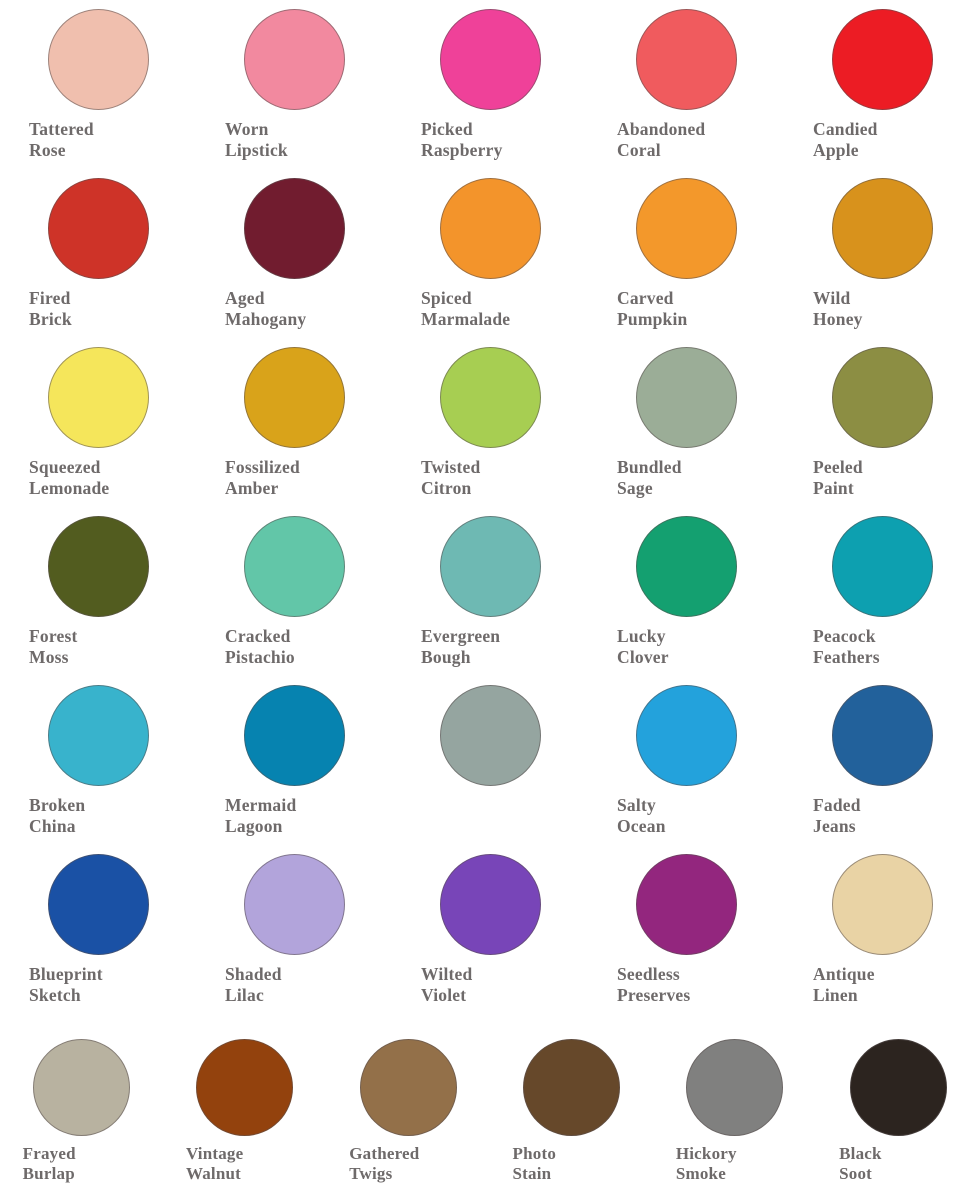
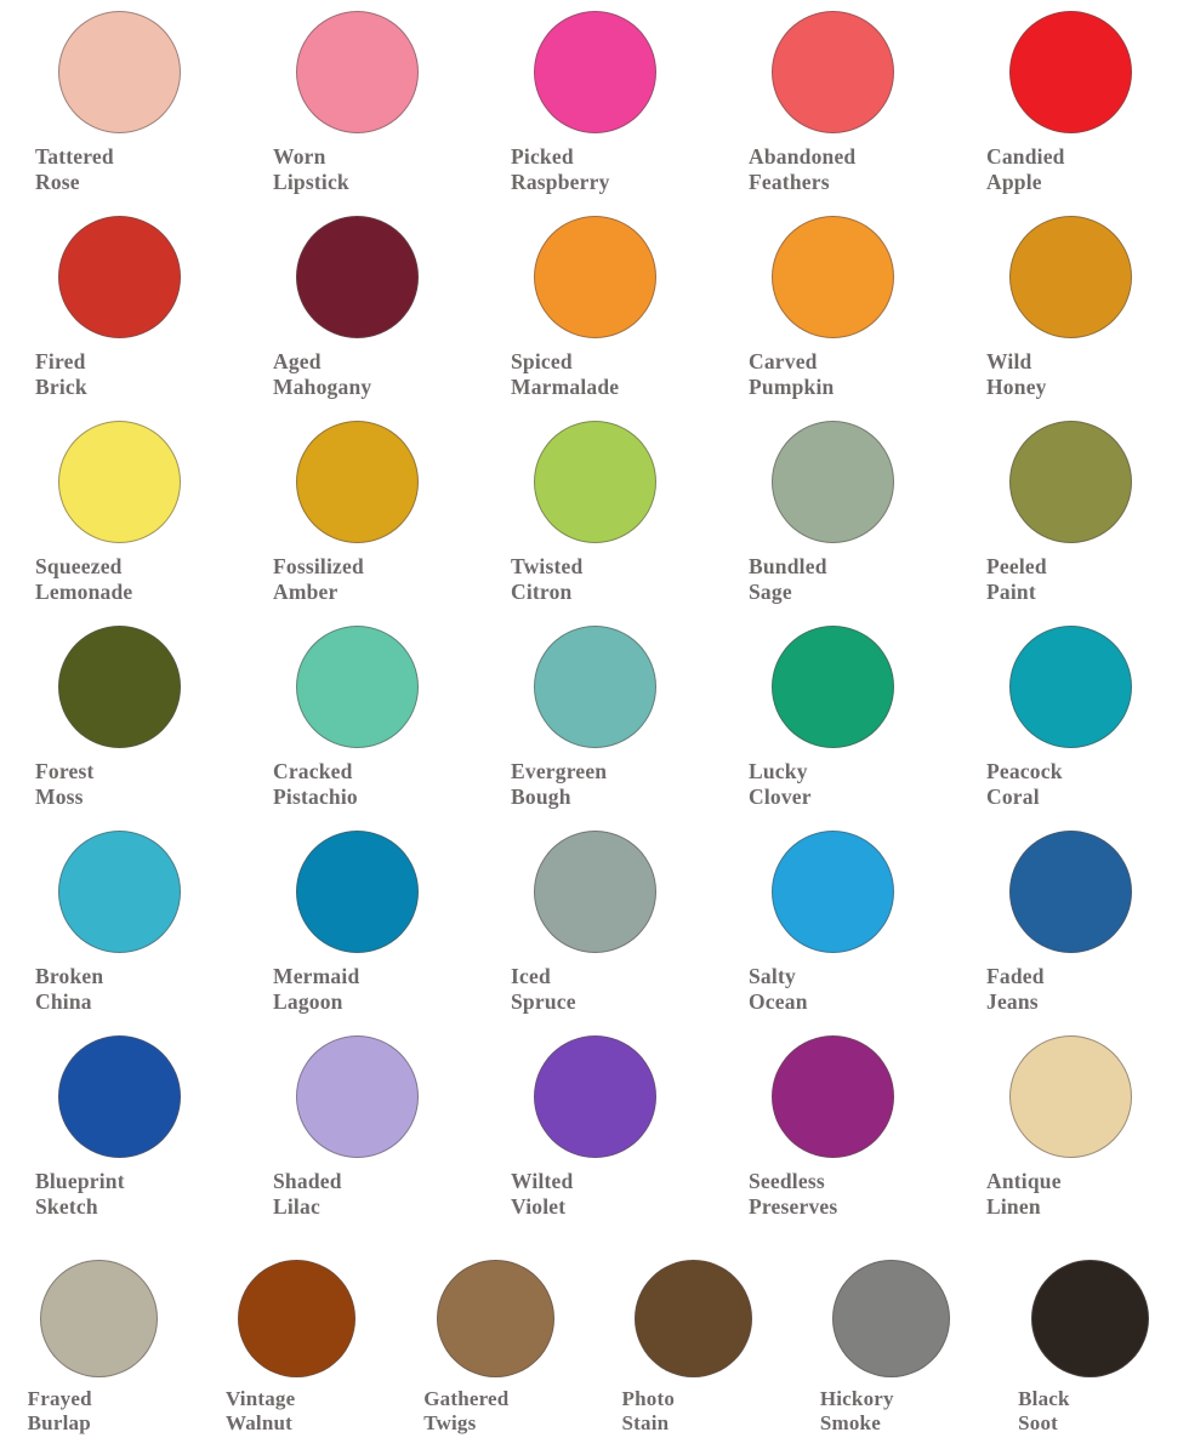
  Tattered
  Rose
  Worn
  Lipstick
  Picked
  Raspberry
  Abandoned
- Coral
+ Feathers
  Candied
  Apple
  Fired
  Brick
  Aged
  Mahogany
  Spiced
  Marmalade
  Carved
  Pumpkin
  Wild
  Honey
  Squeezed
  Lemonade
  Fossilized
  Amber
  Twisted
  Citron
  Bundled
  Sage
  Peeled
  Paint
  Forest
  Moss
  Cracked
  Pistachio
  Evergreen
  Bough
  Lucky
  Clover
  Peacock
- Feathers
+ Coral
  Broken
  China
  Mermaid
  Lagoon
+ Iced
+ Spruce
  Salty
  Ocean
  Faded
  Jeans
  Blueprint
  Sketch
  Shaded
  Lilac
  Wilted
  Violet
  Seedless
  Preserves
  Antique
  Linen
  Frayed
  Burlap
  Vintage
  Walnut
  Gathered
  Twigs
  Photo
  Stain
  Hickory
  Smoke
  Black
  Soot
